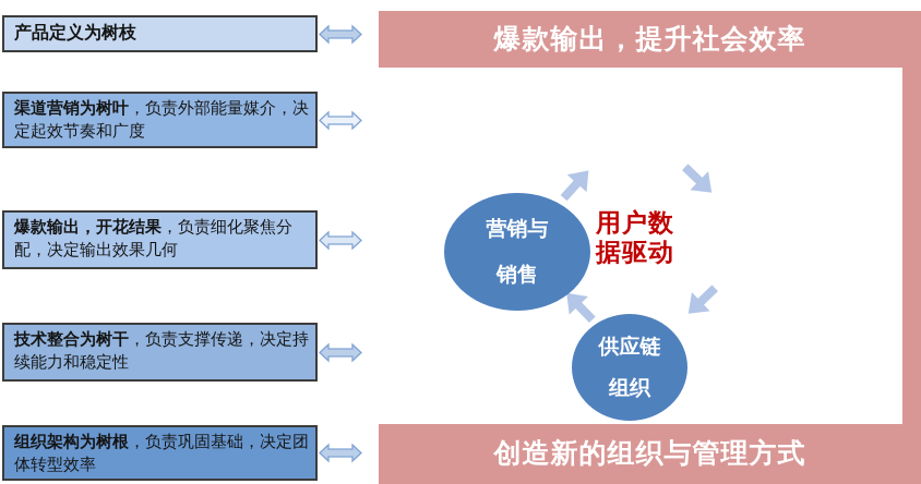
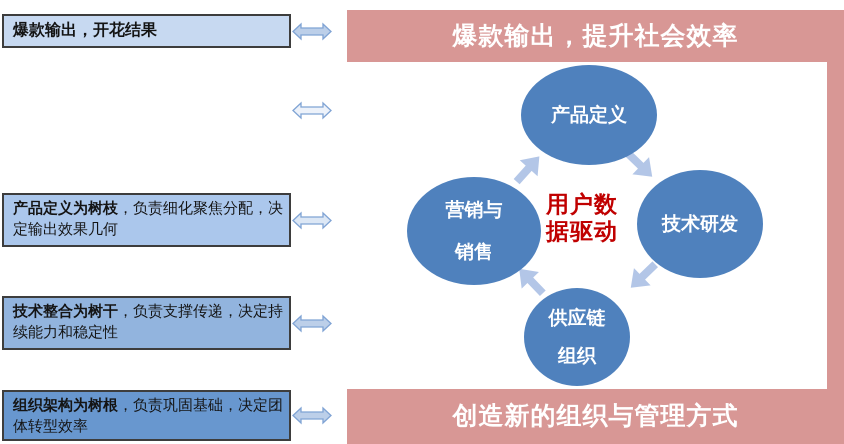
- 产品定义为树枝
+ 爆款输出，开花结果
- 渠道营销为树叶，负责外部能量媒介，决定起效节奏和广度
- 爆款输出，开花结果，负责细化聚焦分配，决定输出效果几何
+ 产品定义为树枝，负责细化聚焦分配，决定输出效果几何
  技术整合为树干，负责支撑传递，决定持续能力和稳定性
  组织架构为树根，负责巩固基础，决定团体转型效率
  爆款输出，提升社会效率
  创造新的组织与管理方式
+ 产品定义
+ 技术研发
  供应链
  组织
  营销与
  销售
  用户数
  据驱动
